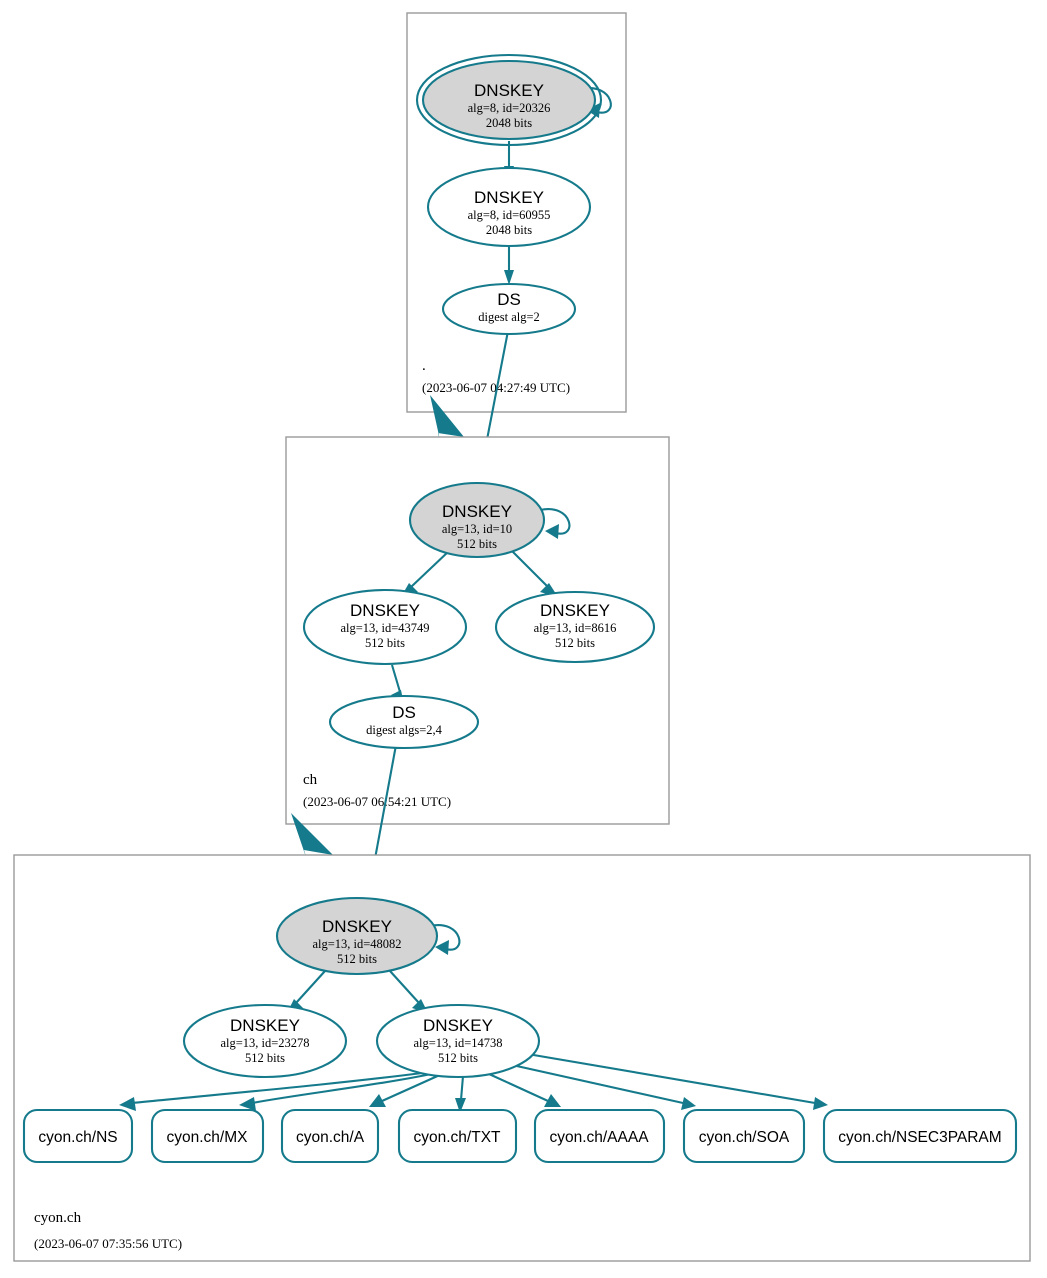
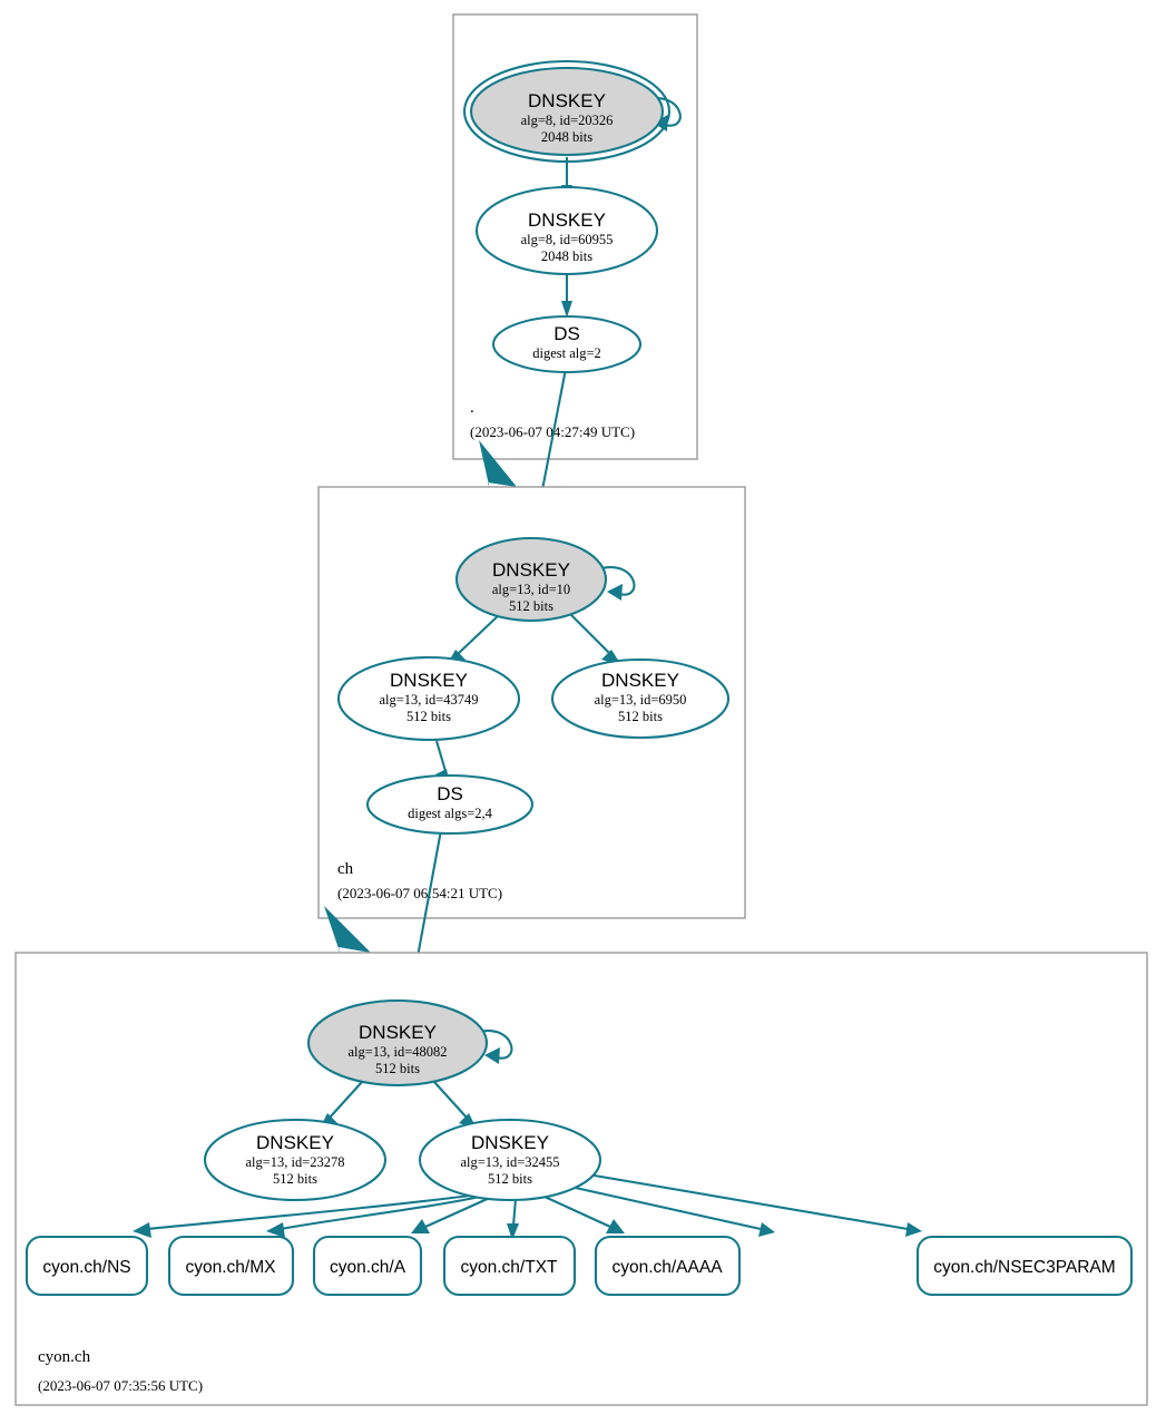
  .
  (2023-06-07 04:27:49 UTC)
  DNSKEY
  alg=8, id=20326
  2048 bits
  DNSKEY
  alg=8, id=60955
  2048 bits
  DS
  digest alg=2
  ch
  (2023-06-07 0654:21 UTC)
  DNSKEY
  alg=13, id=10
  512 bits
  DNSKEY
  alg=13, id=43749
  512 bits
  DNSKEY
- alg=13, id=8616
+ alg=13, id=6950
  512 bits
  DS
  digest algs=2,4
  cyon.ch
  (2023-06-07 07:35:56 UTC)
  DNSKEY
  alg=13, id=48082
  512 bits
  DNSKEY
  alg=13, id=23278
  512 bits
  DNSKEY
- alg=13, id=14738
+ alg=13, id=32455
  512 bits
  cyon.ch/NS
  cyon.ch/MX
  cyon.ch/A
  cyon.ch/TXT
  cyon.ch/AAAA
- cyon.ch/SOA
  cyon.ch/NSEC3PARAM
